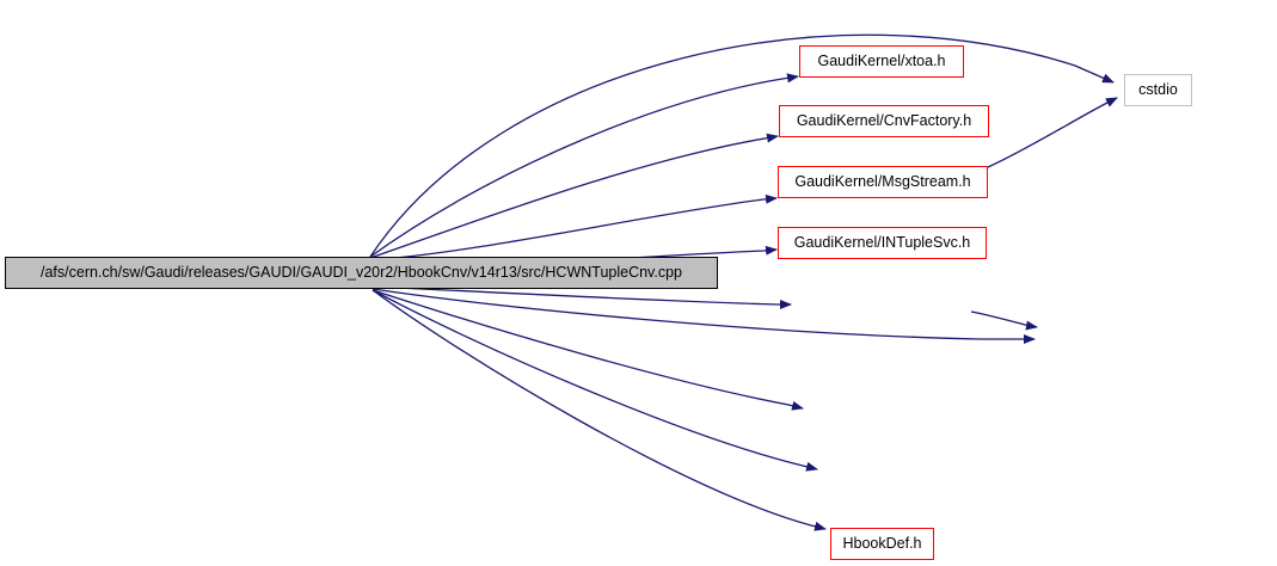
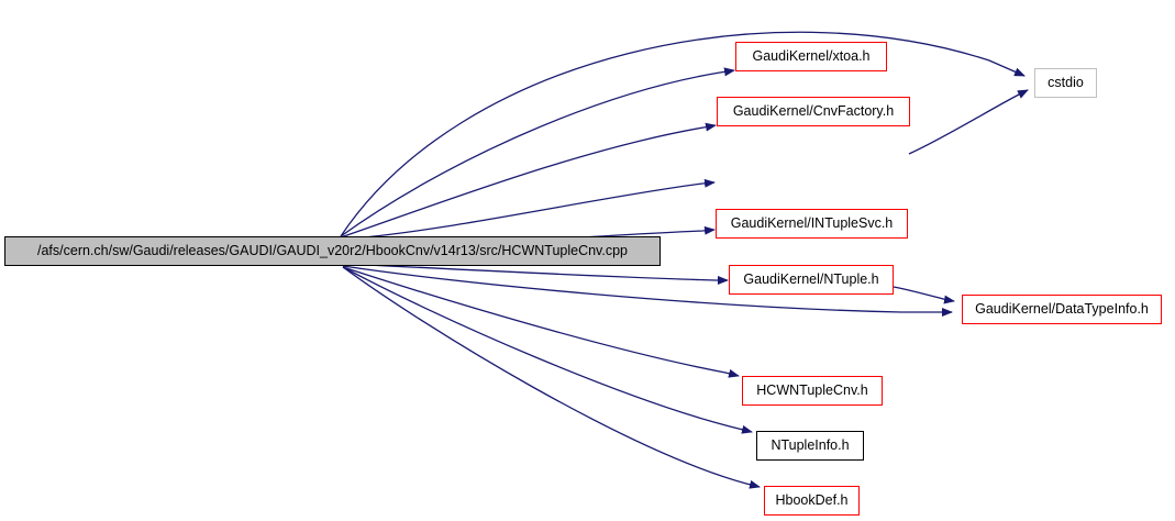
  /afs/cern.ch/sw/Gaudi/releases/GAUDI/GAUDI_v20r2/HbookCnv/v14r13/src/HCWNTupleCnv.cpp
  GaudiKernel/xtoa.h
  cstdio
  GaudiKernel/CnvFactory.h
- GaudiKernel/MsgStream.h
  GaudiKernel/INTupleSvc.h
+ GaudiKernel/NTuple.h
+ GaudiKernel/DataTypeInfo.h
+ HCWNTupleCnv.h
+ NTupleInfo.h
  HbookDef.h
